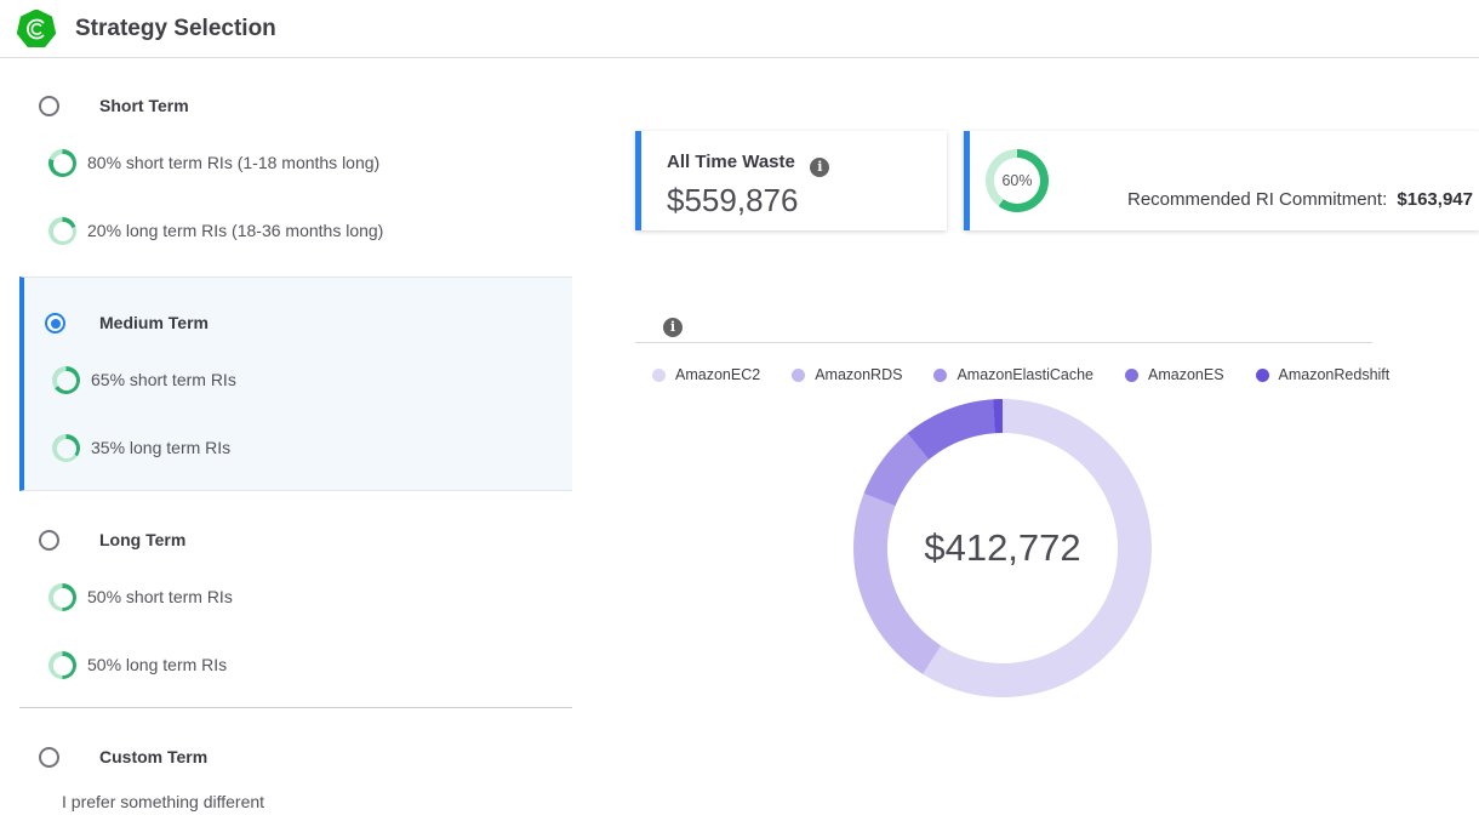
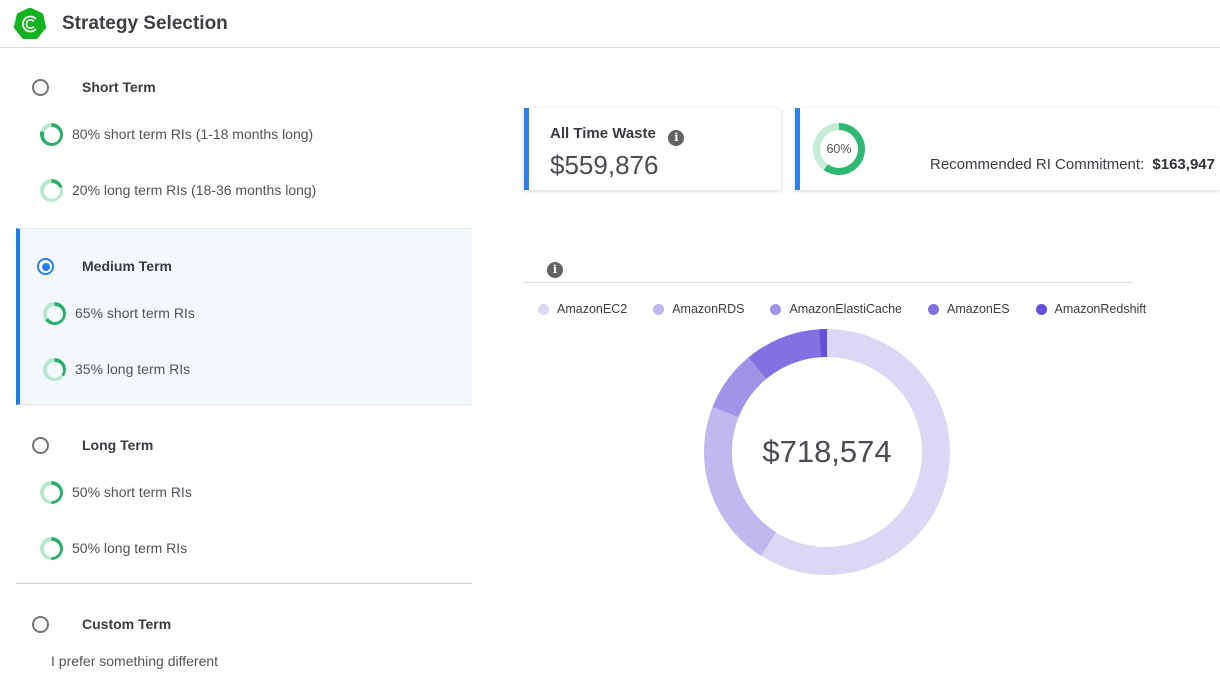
  Strategy Selection
  Short Term
  80% short term RIs (1-18 months long)
  20% long term RIs (18-36 months long)
  Medium Term
  65% short term RIs
  35% long term RIs
  Long Term
  50% short term RIs
  50% long term RIs
  Custom Term
  I prefer something different
  All Time Waste
  $559,876
  60%
  Recommended RI Commitment: $163,947
  AmazonEC2
  AmazonRDS
  AmazonElastiCache
  AmazonES
  AmazonRedshift
- $412,772
+ $718,574
